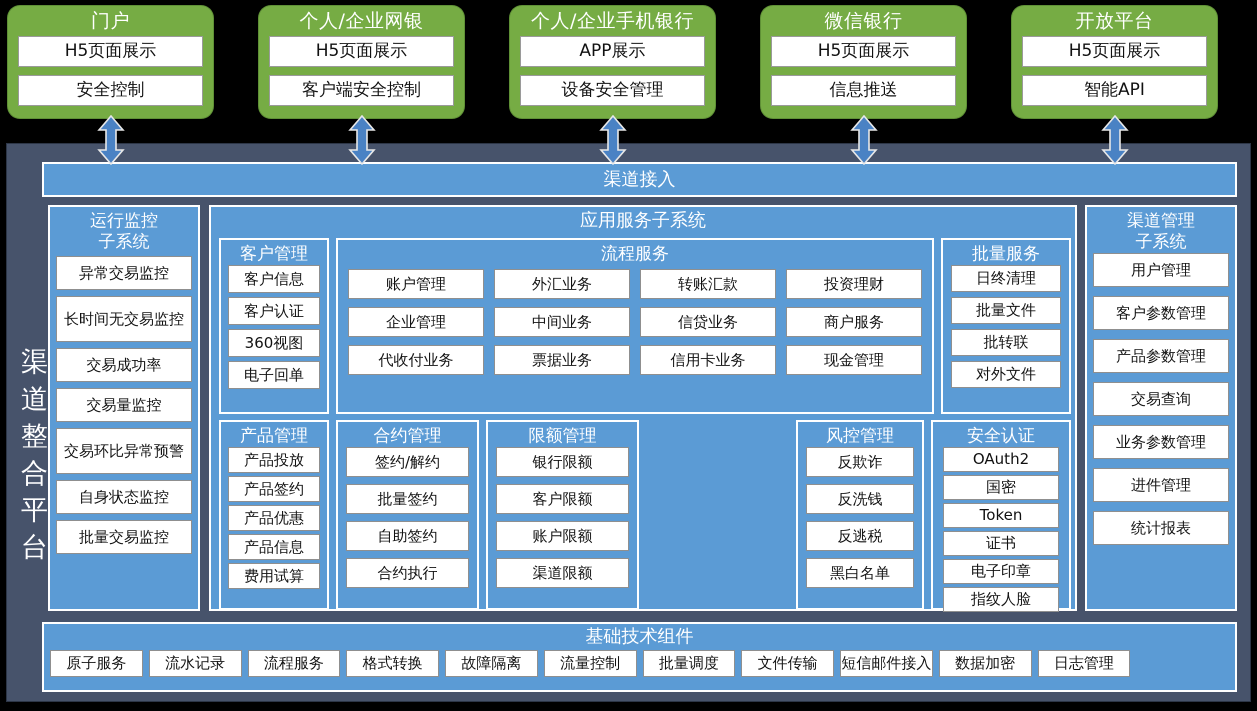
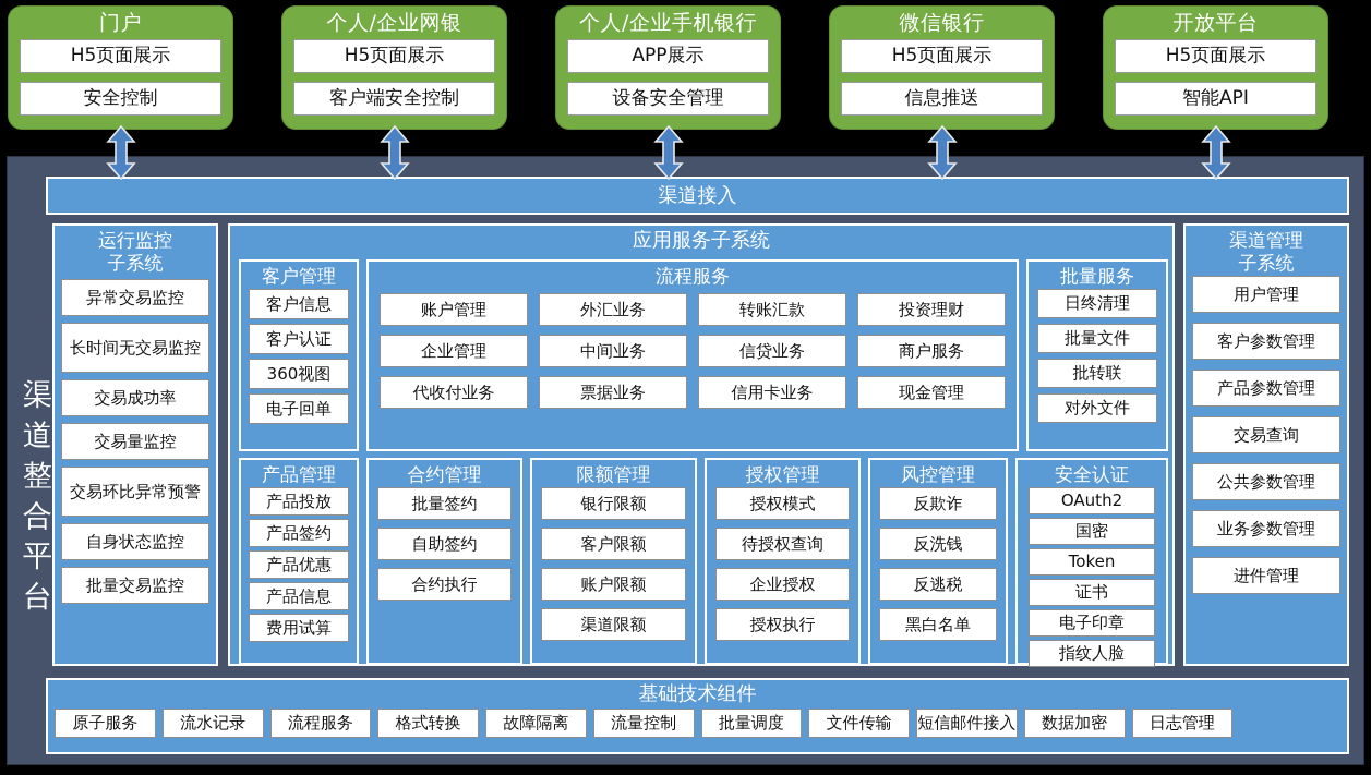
  门户
  H5页面展示
  安全控制
  个人/企业网银
  H5页面展示
  客户端安全控制
  个人/企业手机银行
  APP展示
  设备安全管理
  微信银行
  H5页面展示
  信息推送
  开放平台
  H5页面展示
  智能API
  渠
  道
  整
  合
  平
  台
  渠道接入
  运行监控
  子系统
  异常交易监控
  长时间无交易监控
  交易成功率
  交易量监控
  交易环比异常预警
  自身状态监控
  批量交易监控
  应用服务子系统
  客户管理
  客户信息
  客户认证
  360视图
  电子回单
  流程服务
  账户管理
  外汇业务
  转账汇款
  投资理财
  企业管理
  中间业务
  信贷业务
  商户服务
  代收付业务
  票据业务
  信用卡业务
  现金管理
  批量服务
  日终清理
  批量文件
  批转联
  对外文件
  产品管理
  产品投放
  产品签约
  产品优惠
  产品信息
  费用试算
  合约管理
- 签约/解约
  批量签约
  自助签约
  合约执行
  限额管理
  银行限额
  客户限额
  账户限额
  渠道限额
+ 授权管理
+ 授权模式
+ 待授权查询
+ 企业授权
+ 授权执行
  风控管理
  反欺诈
  反洗钱
  反逃税
  黑白名单
  安全认证
  OAuth2
  国密
  Token
  证书
  电子印章
  指纹人脸
  渠道管理
  子系统
  用户管理
  客户参数管理
  产品参数管理
  交易查询
+ 公共参数管理
  业务参数管理
  进件管理
- 统计报表
  基础技术组件
  原子服务
  流水记录
  流程服务
  格式转换
  故障隔离
  流量控制
  批量调度
  文件传输
  短信邮件接入
  数据加密
  日志管理
